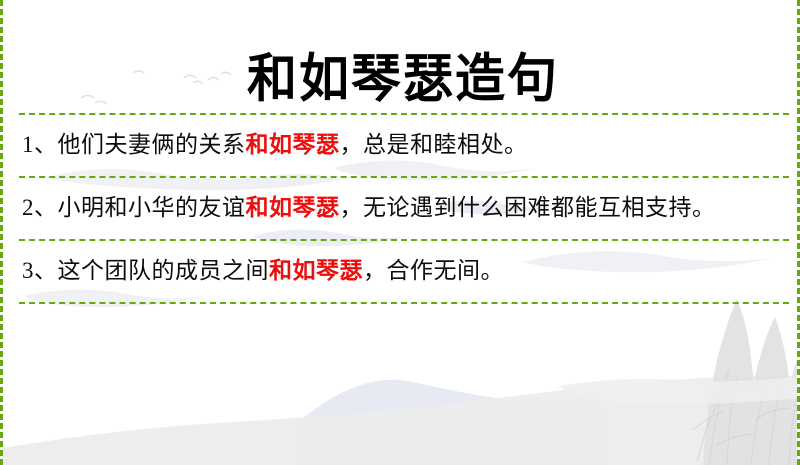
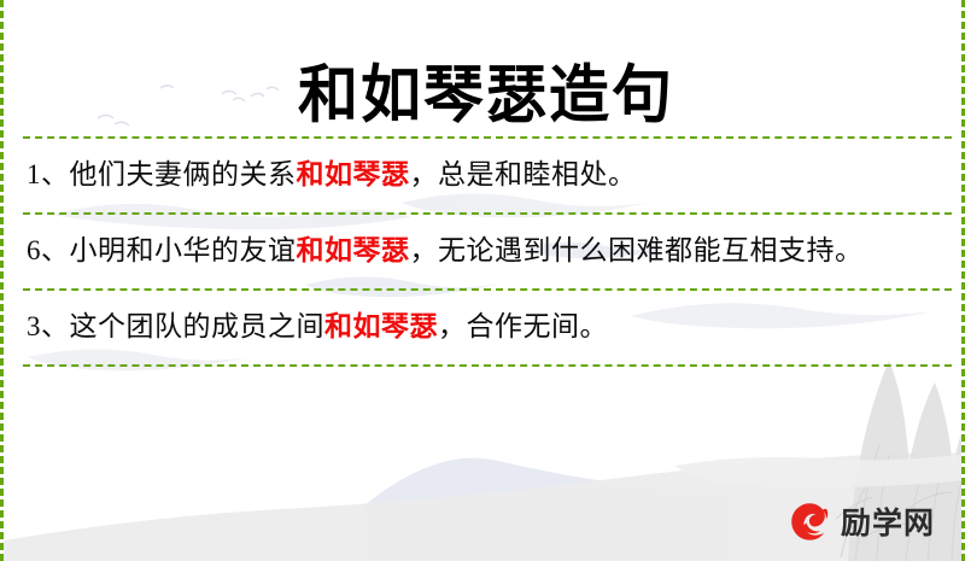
  和如琴瑟造句
  1、他们夫妻俩的关系和如琴瑟，总是和睦相处。
- 2、小明和小华的友谊和如琴瑟，无论遇到什么困难都能互相支持。
+ 6、小明和小华的友谊和如琴瑟，无论遇到什么困难都能互相支持。
  3、这个团队的成员之间和如琴瑟，合作无间。
+ 励学网
